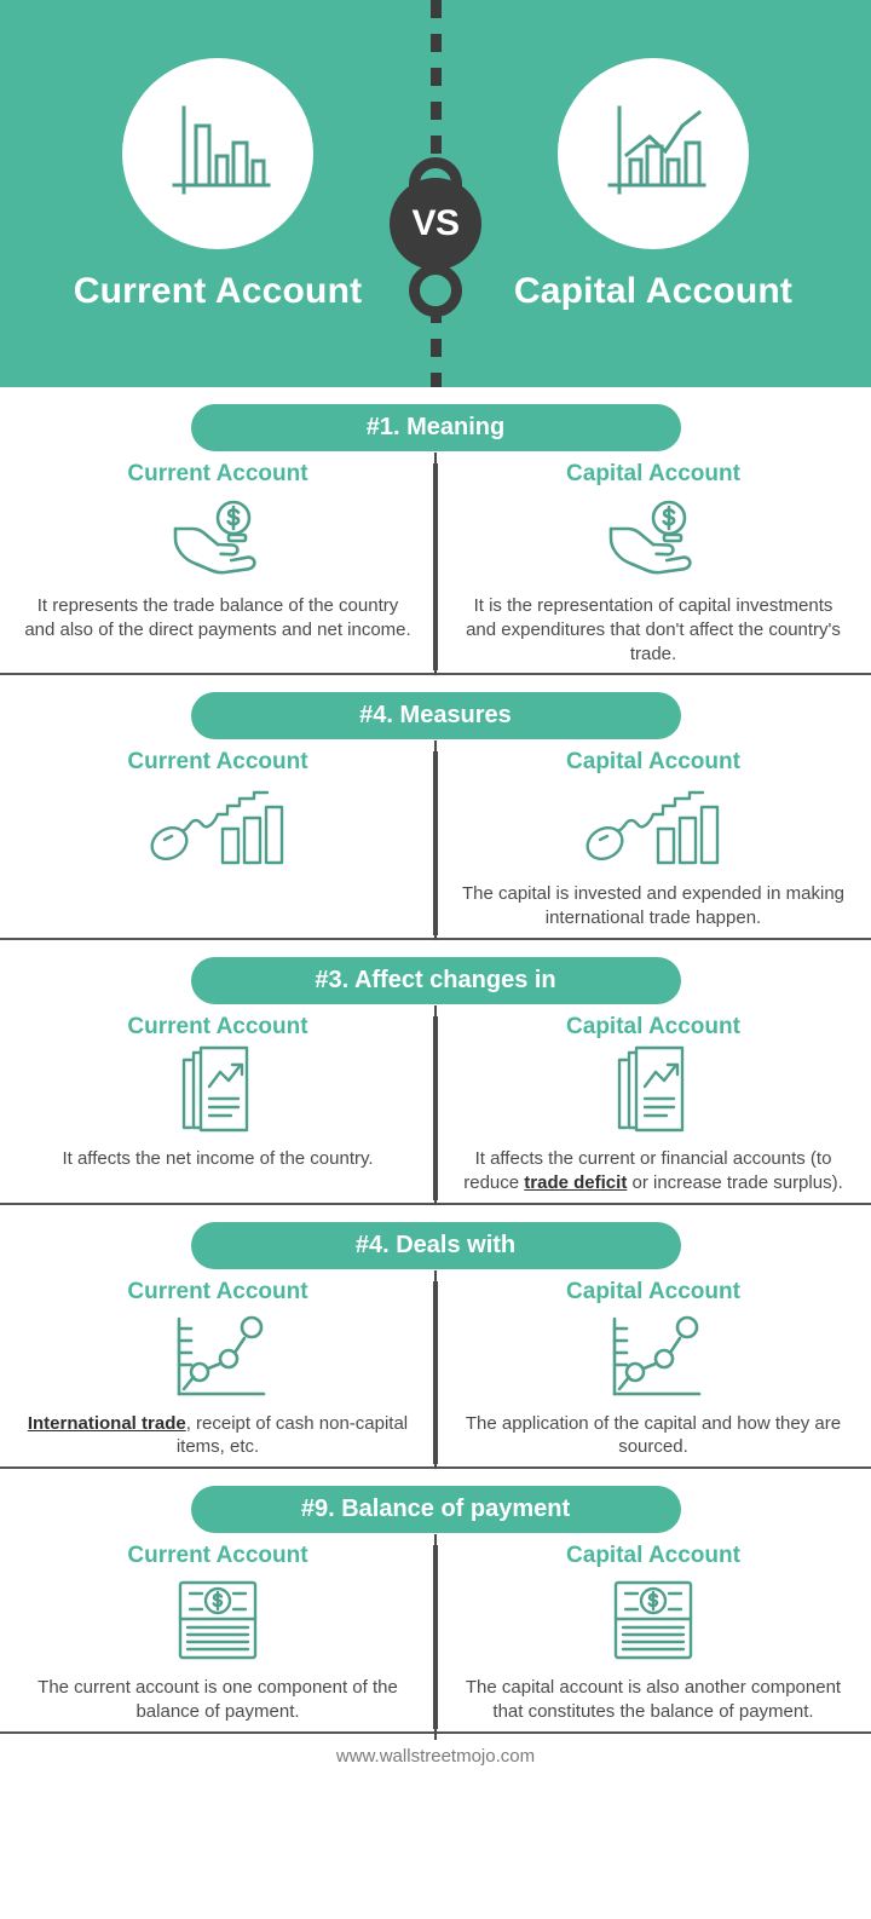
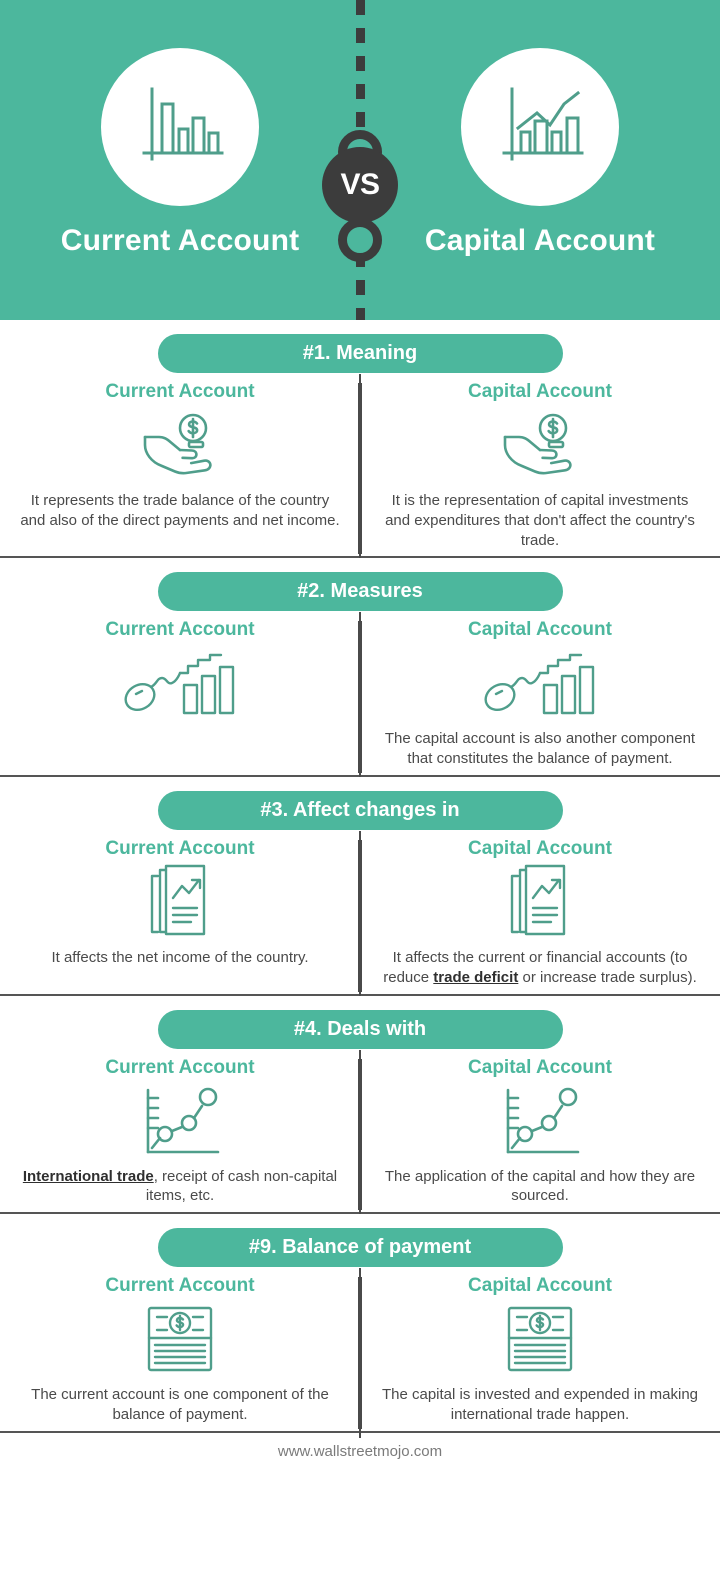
  Current Account
  Capital Account
  VS
  #1. Meaning
  Current Account
  It represents the trade balance of the country and also of the direct payments and net income.
  Capital Account
  It is the representation of capital investments and expenditures that don't affect the country's trade.
- #4. Measures
+ #2. Measures
  Current Account
  Capital Account
- The capital is invested and expended in making international trade happen.
+ The capital account is also another component that constitutes the balance of payment.
  #3. Affect changes in
  Current Account
  It affects the net income of the country.
  Capital Account
  It affects the current or financial accounts (to reduce trade deficit or increase trade surplus).
  #4. Deals with
  Current Account
  International trade, receipt of cash non-capital items, etc.
  Capital Account
  The application of the capital and how they are sourced.
  #9. Balance of payment
  Current Account
  The current account is one component of the balance of payment.
  Capital Account
- The capital account is also another component that constitutes the balance of payment.
+ The capital is invested and expended in making international trade happen.
  www.wallstreetmojo.com
